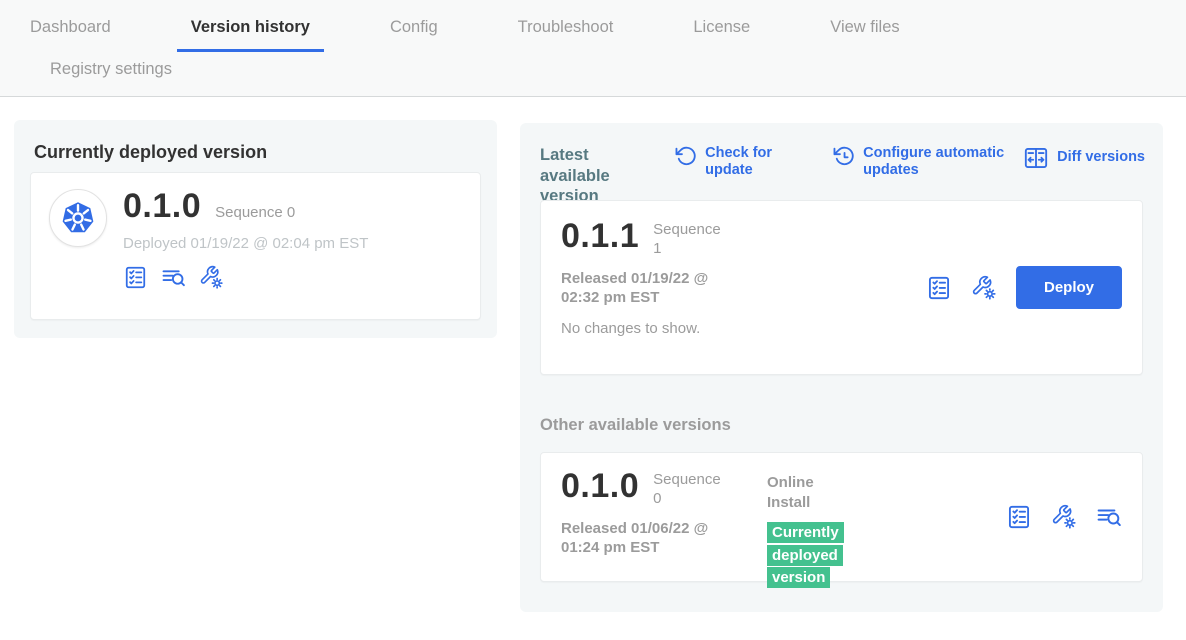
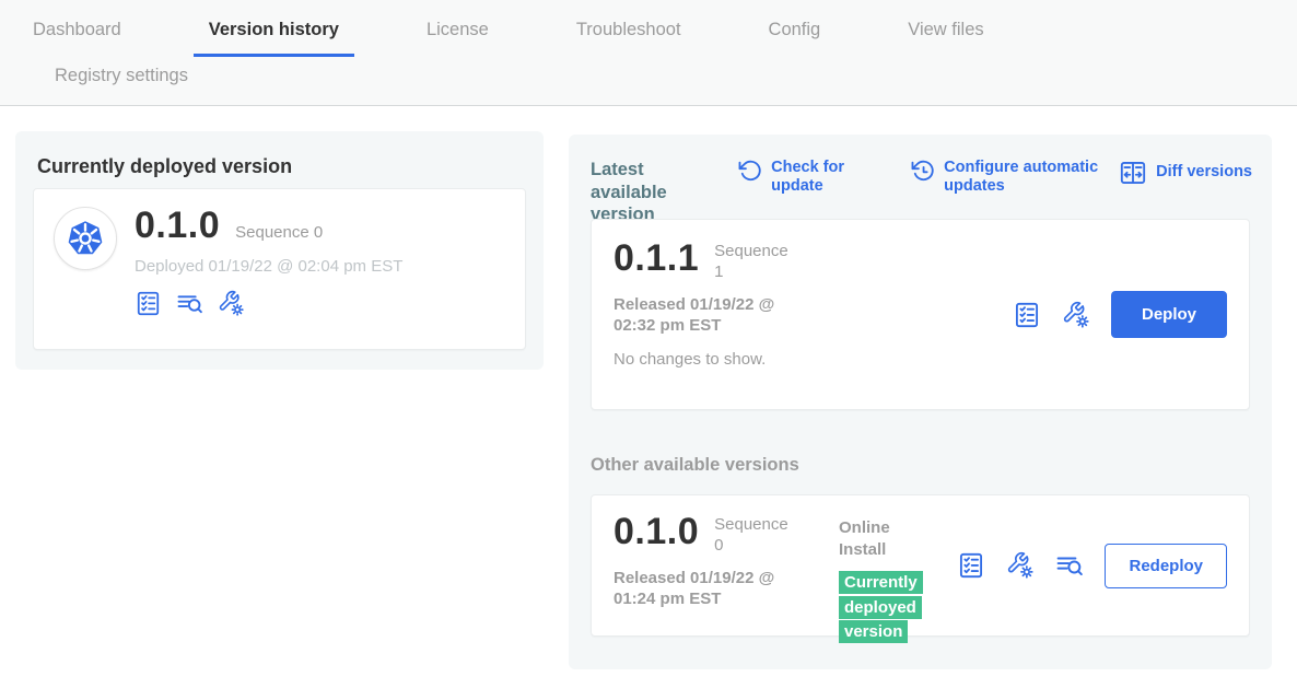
  Dashboard
  Version history
- Config
+ License
  Troubleshoot
- License
+ Config
  View files
  Registry settings
  Currently deployed version
  0.1.0
  Sequence 0
  Deployed 01/19/22 @ 02:04 pm EST
  Latest available version
  Check for update
  Configure automatic updates
  Diff versions
  0.1.1
  Sequence 1
  Released 01/19/22 @ 02:32 pm EST
  No changes to show.
  Deploy
  Other available versions
  0.1.0
  Sequence 0
- Released 01/06/22 @ 01:24 pm EST
+ Released 01/19/22 @ 01:24 pm EST
  Online Install
  Currently deployed version
+ Redeploy
